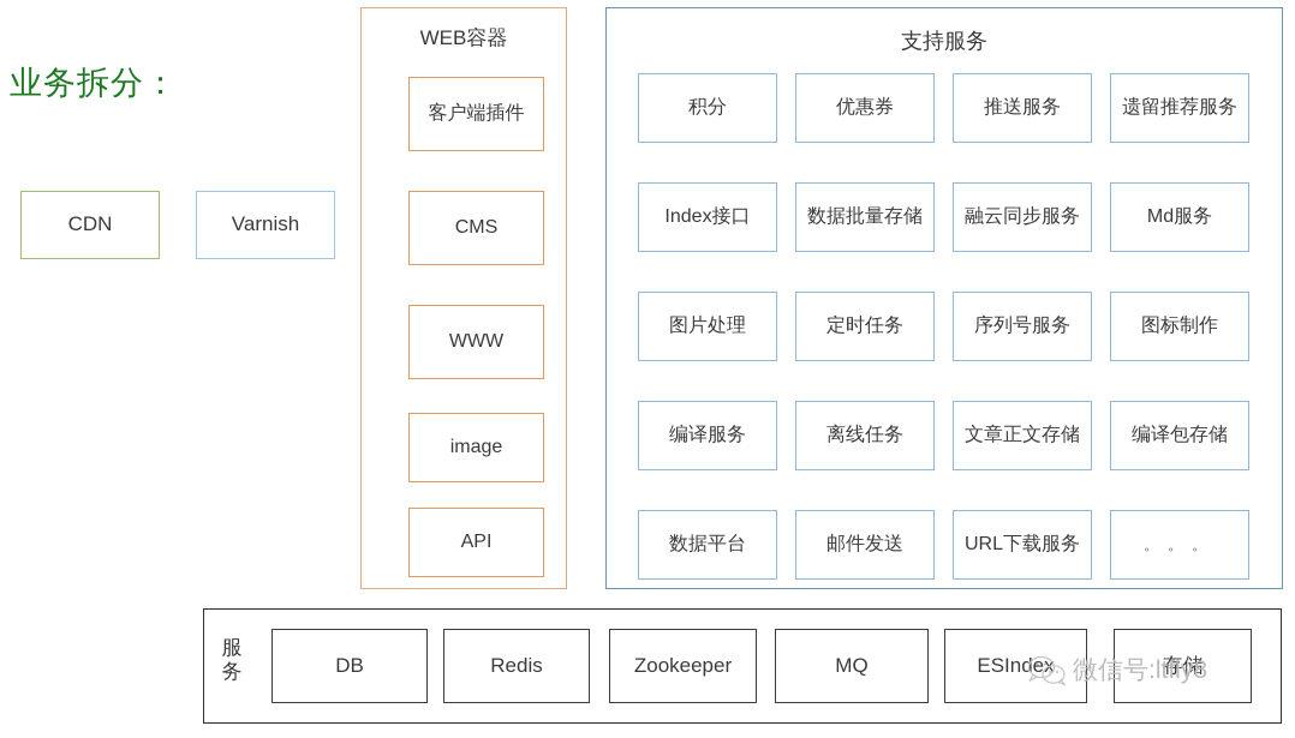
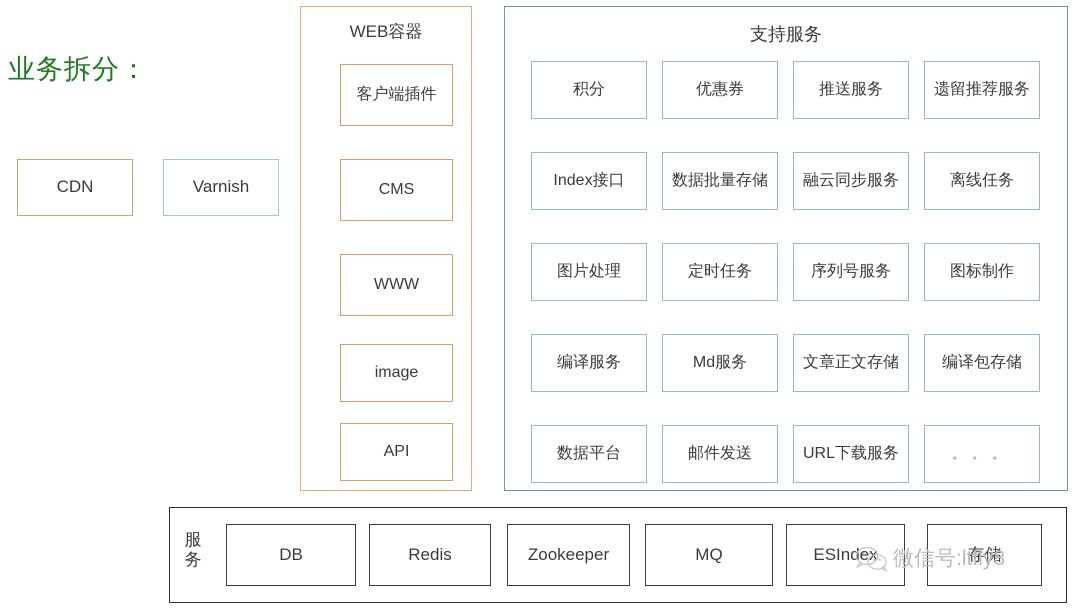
  业务拆分：
  CDN
  Varnish
  WEB容器
  客户端插件
  CMS
  WWW
  image
  API
  支持服务
  积分
  优惠券
  推送服务
  遗留推荐服务
  Index接口
  数据批量存储
  融云同步服务
- Md服务
+ 离线任务
  图片处理
  定时任务
  序列号服务
  图标制作
  编译服务
- 离线任务
+ Md服务
  文章正文存储
  编译包存储
  数据平台
  邮件发送
  URL下载服务
  。。。
  服务
  DB
  Redis
  Zookeeper
  MQ
  ESIndex
  存储
  微信号:ltfly8
